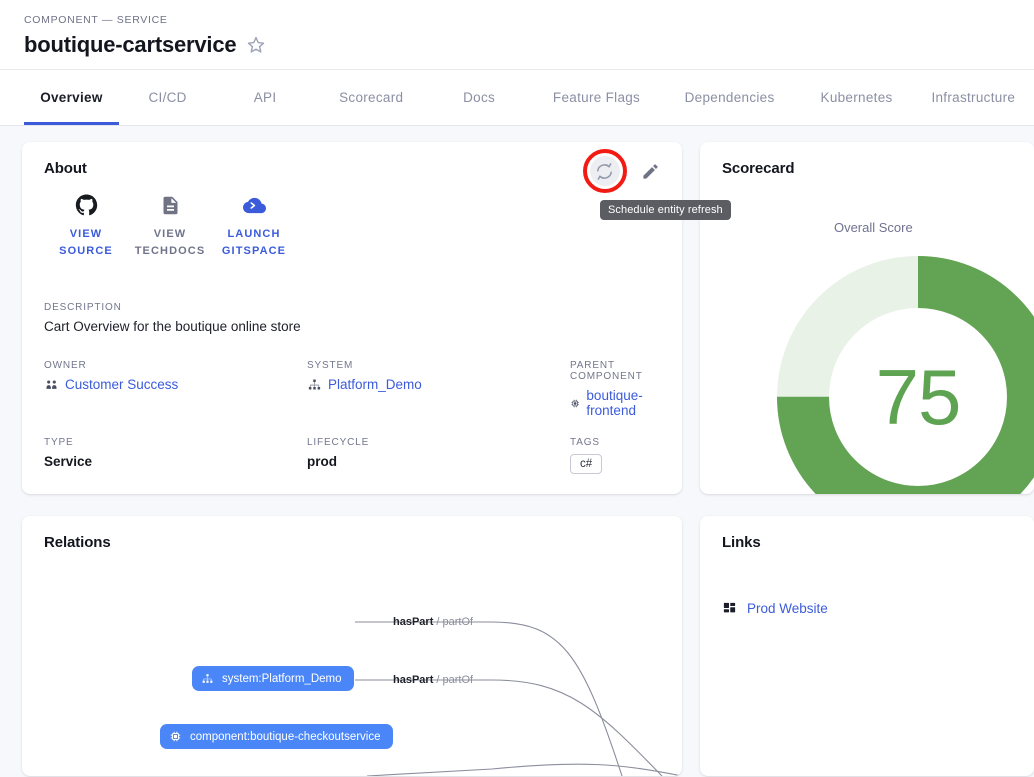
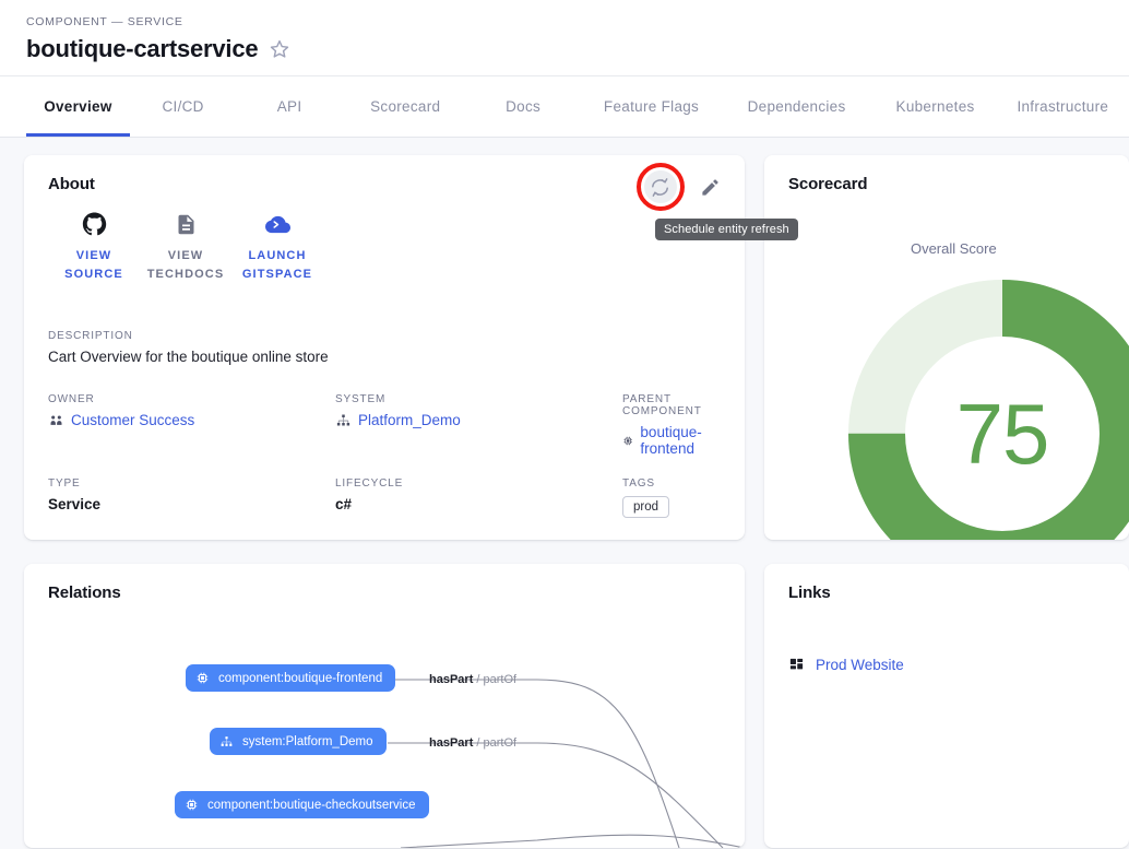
  COMPONENT — SERVICE
  boutique-cartservice
  Overview
  CI/CD
  API
  Scorecard
  Docs
  Feature Flags
  Dependencies
  Kubernetes
  Infrastructure
  About
  Schedule entity refresh
  VIEW SOURCE
  VIEW TECHDOCS
  LAUNCH GITSPACE
  DESCRIPTION
  Cart Overview for the boutique online store
  OWNER
  Customer Success
  SYSTEM
  Platform_Demo
  PARENT COMPONENT
  boutique-frontend
  TYPE
  Service
  LIFECYCLE
- prod
+ c#
  TAGS
- c#
+ prod
  Scorecard
  Overall Score
  75
  Relations
+ component:boutique-frontend
  system:Platform_Demo
  component:boutique-checkoutservice
  hasPart / partOf
  hasPart / partOf
  Links
  Prod Website
